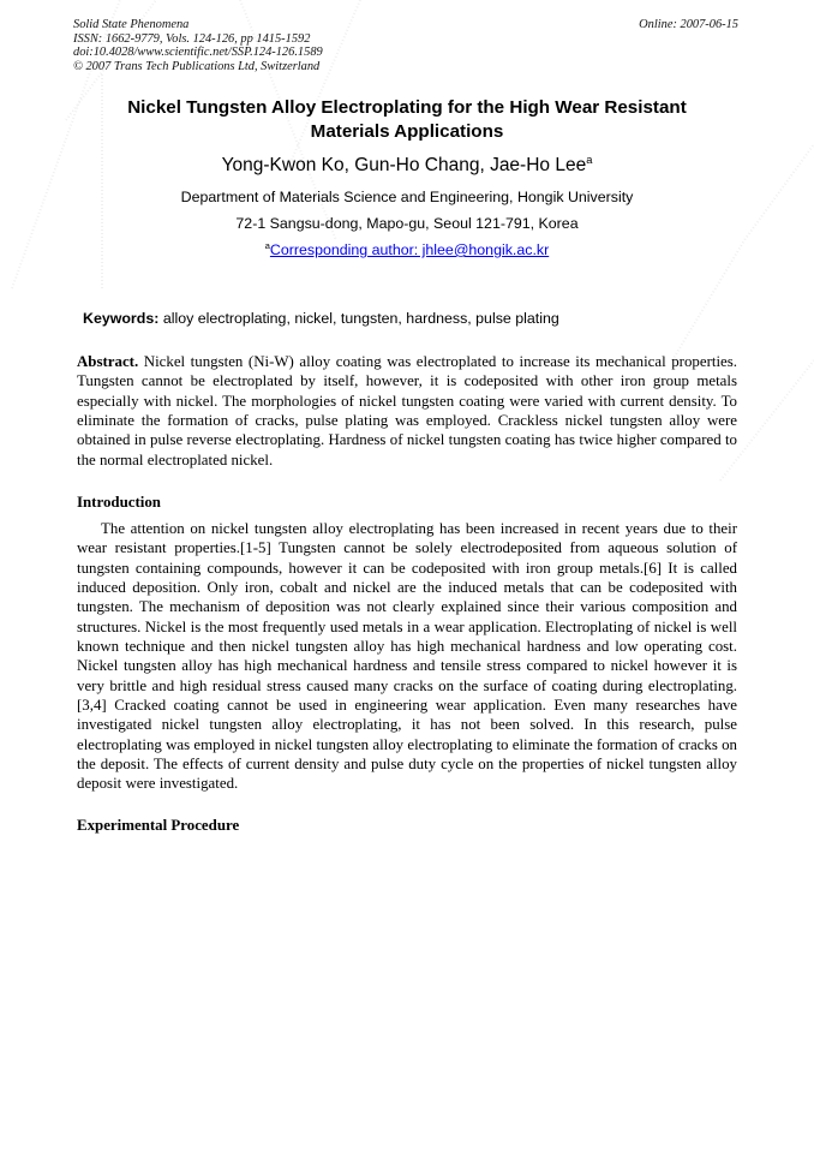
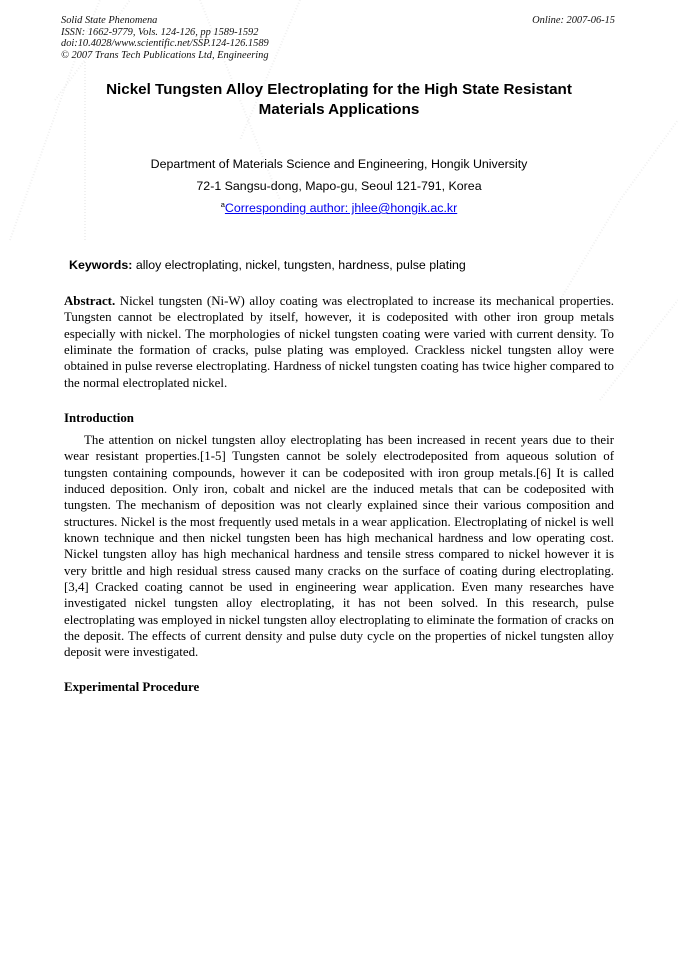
  Solid State Phenomena
- ISSN: 1662-9779, Vols. 124-126, pp 1415-1592
+ ISSN: 1662-9779, Vols. 124-126, pp 1589-1592
  doi:10.4028/www.scientific.net/SSP.124-126.1589
- © 2007 Trans Tech Publications Ltd, Switzerland
+ © 2007 Trans Tech Publications Ltd, Engineering
  Online: 2007-06-15
- Nickel Tungsten Alloy Electroplating for the High Wear Resistant
+ Nickel Tungsten Alloy Electroplating for the High State Resistant
  Materials Applications
- Yong-Kwon Ko, Gun-Ho Chang, Jae-Ho Leea
  Department of Materials Science and Engineering, Hongik University
  72-1 Sangsu-dong, Mapo-gu, Seoul 121-791, Korea
  aCorresponding author: jhlee@hongik.ac.kr
  Keywords: alloy electroplating, nickel, tungsten, hardness, pulse plating
  Abstract. Nickel tungsten (Ni-W) alloy coating was electroplated to increase its mechanical properties. Tungsten cannot be electroplated by itself, however, it is codeposited with other iron group metals especially with nickel. The morphologies of nickel tungsten coating were varied with current density. To eliminate the formation of cracks, pulse plating was employed. Crackless nickel tungsten alloy were obtained in pulse reverse electroplating. Hardness of nickel tungsten coating has twice higher compared to the normal electroplated nickel.
  Introduction
- The attention on nickel tungsten alloy electroplating has been increased in recent years due to their wear resistant properties.[1-5] Tungsten cannot be solely electrodeposited from aqueous solution of tungsten containing compounds, however it can be codeposited with iron group metals.[6] It is called induced deposition. Only iron, cobalt and nickel are the induced metals that can be codeposited with tungsten. The mechanism of deposition was not clearly explained since their various composition and structures. Nickel is the most frequently used metals in a wear application. Electroplating of nickel is well known technique and then nickel tungsten alloy has high mechanical hardness and low operating cost. Nickel tungsten alloy has high mechanical hardness and tensile stress compared to nickel however it is very brittle and high residual stress caused many cracks on the surface of coating during electroplating.[3,4] Cracked coating cannot be used in engineering wear application. Even many researches have investigated nickel tungsten alloy electroplating, it has not been solved. In this research, pulse electroplating was employed in nickel tungsten alloy electroplating to eliminate the formation of cracks on the deposit. The effects of current density and pulse duty cycle on the properties of nickel tungsten alloy deposit were investigated.
+ The attention on nickel tungsten alloy electroplating has been increased in recent years due to their wear resistant properties.[1-5] Tungsten cannot be solely electrodeposited from aqueous solution of tungsten containing compounds, however it can be codeposited with iron group metals.[6] It is called induced deposition. Only iron, cobalt and nickel are the induced metals that can be codeposited with tungsten. The mechanism of deposition was not clearly explained since their various composition and structures. Nickel is the most frequently used metals in a wear application. Electroplating of nickel is well known technique and then nickel tungsten been has high mechanical hardness and low operating cost. Nickel tungsten alloy has high mechanical hardness and tensile stress compared to nickel however it is very brittle and high residual stress caused many cracks on the surface of coating during electroplating.[3,4] Cracked coating cannot be used in engineering wear application. Even many researches have investigated nickel tungsten alloy electroplating, it has not been solved. In this research, pulse electroplating was employed in nickel tungsten alloy electroplating to eliminate the formation of cracks on the deposit. The effects of current density and pulse duty cycle on the properties of nickel tungsten alloy deposit were investigated.
  Experimental Procedure
